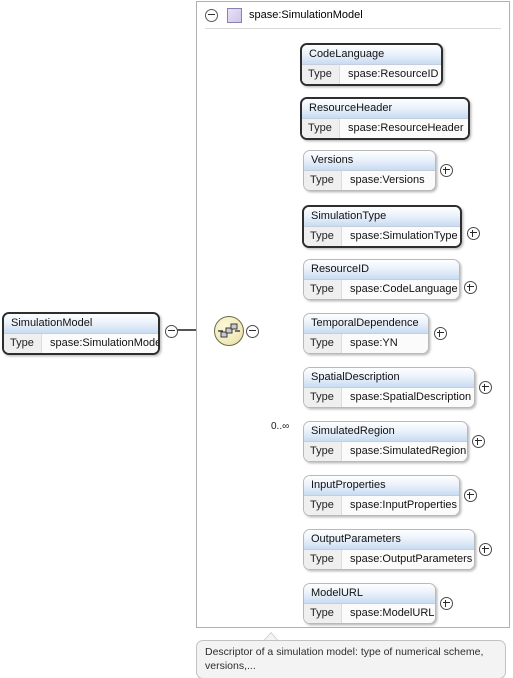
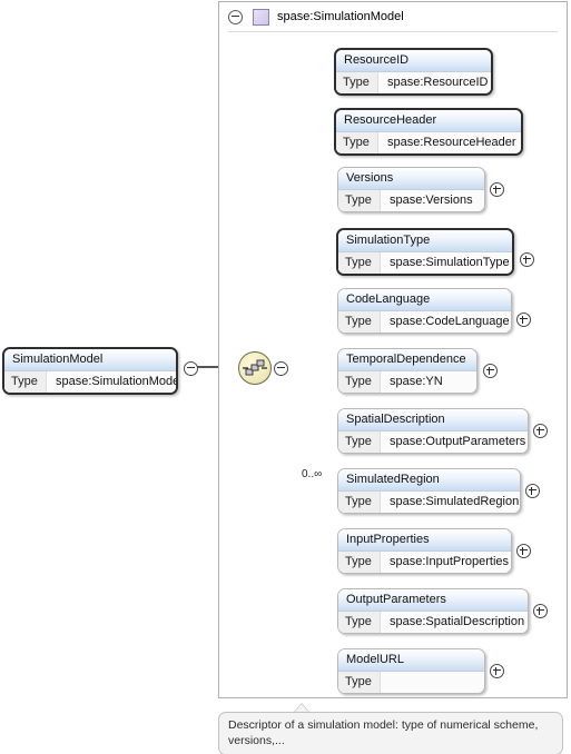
  spase:SimulationModel
  SimulationModel
  Type
  spase:SimulationMod
- CodeLanguage
+ ResourceID
  Type
  spase:ResourceID
  ResourceHeader
  Type
  spase:ResourceHeader
  Versions
  Type
  spase:Versions
  SimulationType
  Type
  spase:SimulationType
- ResourceID
+ CodeLanguage
  Type
  spase:CodeLanguage
  TemporalDependence
  Type
  spase:YN
  SpatialDescription
  Type
- spase:SpatialDescription
+ spase:OutputParameters
  0..∞
  SimulatedRegion
  Type
  spase:SimulatedRegion
  InputProperties
  Type
  spase:InputProperties
  OutputParameters
  Type
- spase:OutputParameters
+ spase:SpatialDescription
  ModelURL
  Type
- spase:ModelURL
  Descriptor of a simulation model: type of numerical scheme, versions,...
